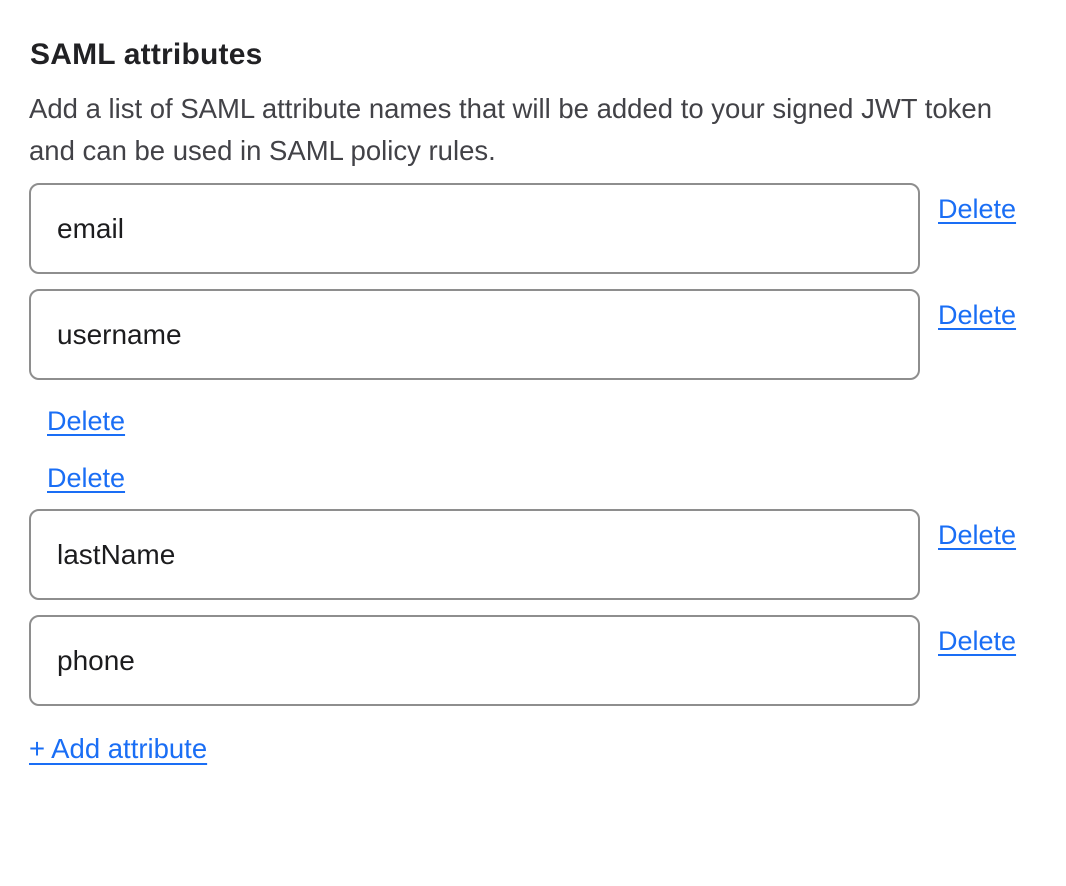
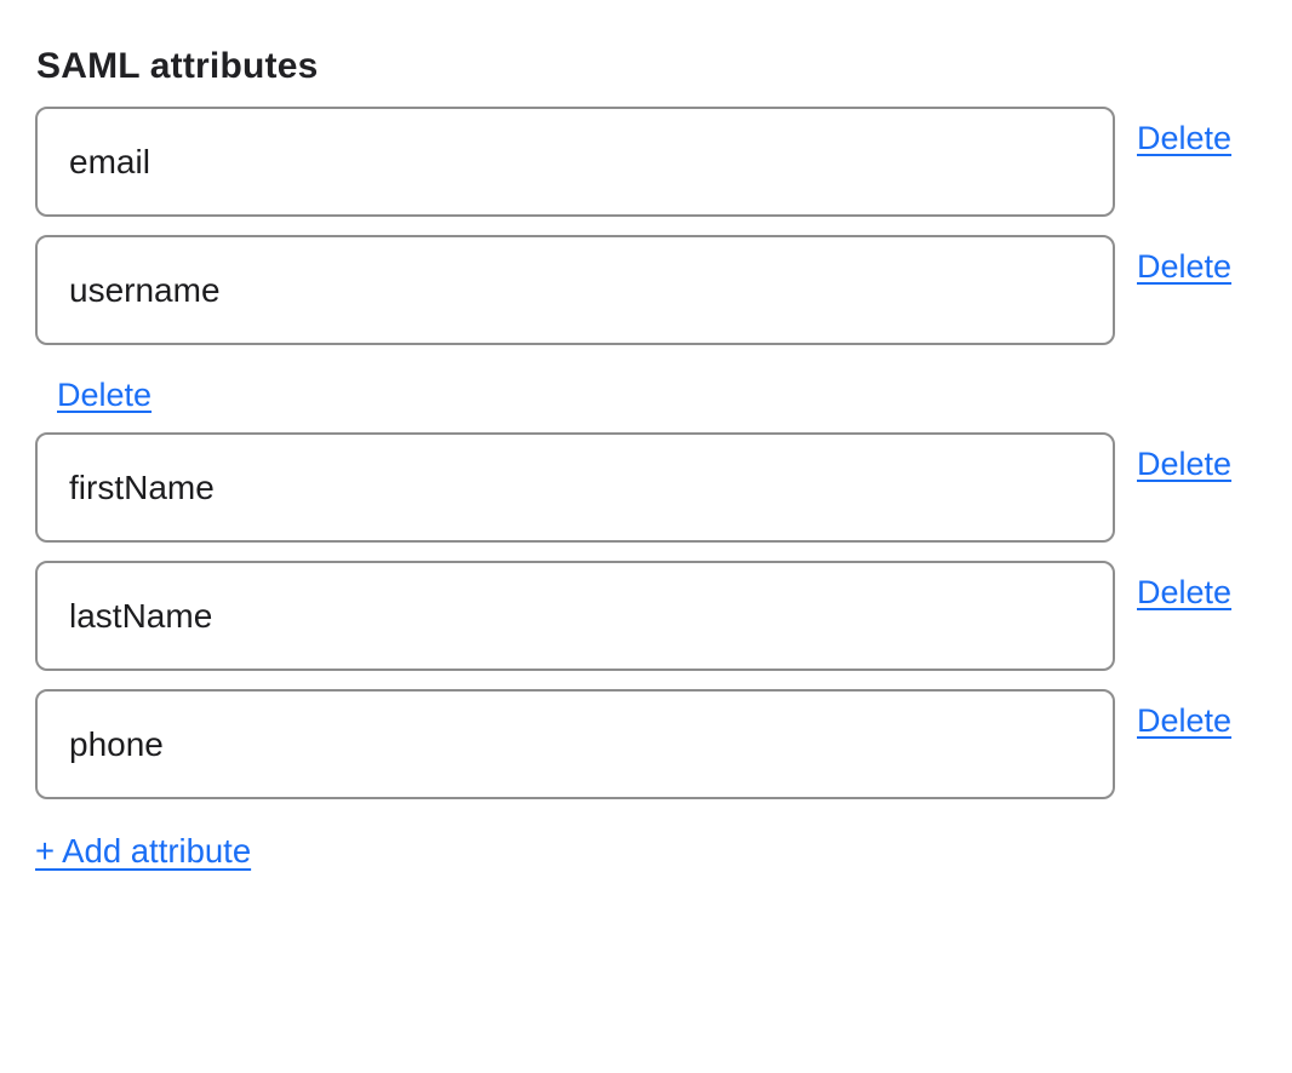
  SAML attributes
- Add a list of SAML attribute names that will be added to your signed JWT token and can be used in SAML policy rules.
  email
  Delete
  username
  Delete
  Delete
+ firstName
  Delete
  lastName
  Delete
  phone
  Delete
  + Add attribute
